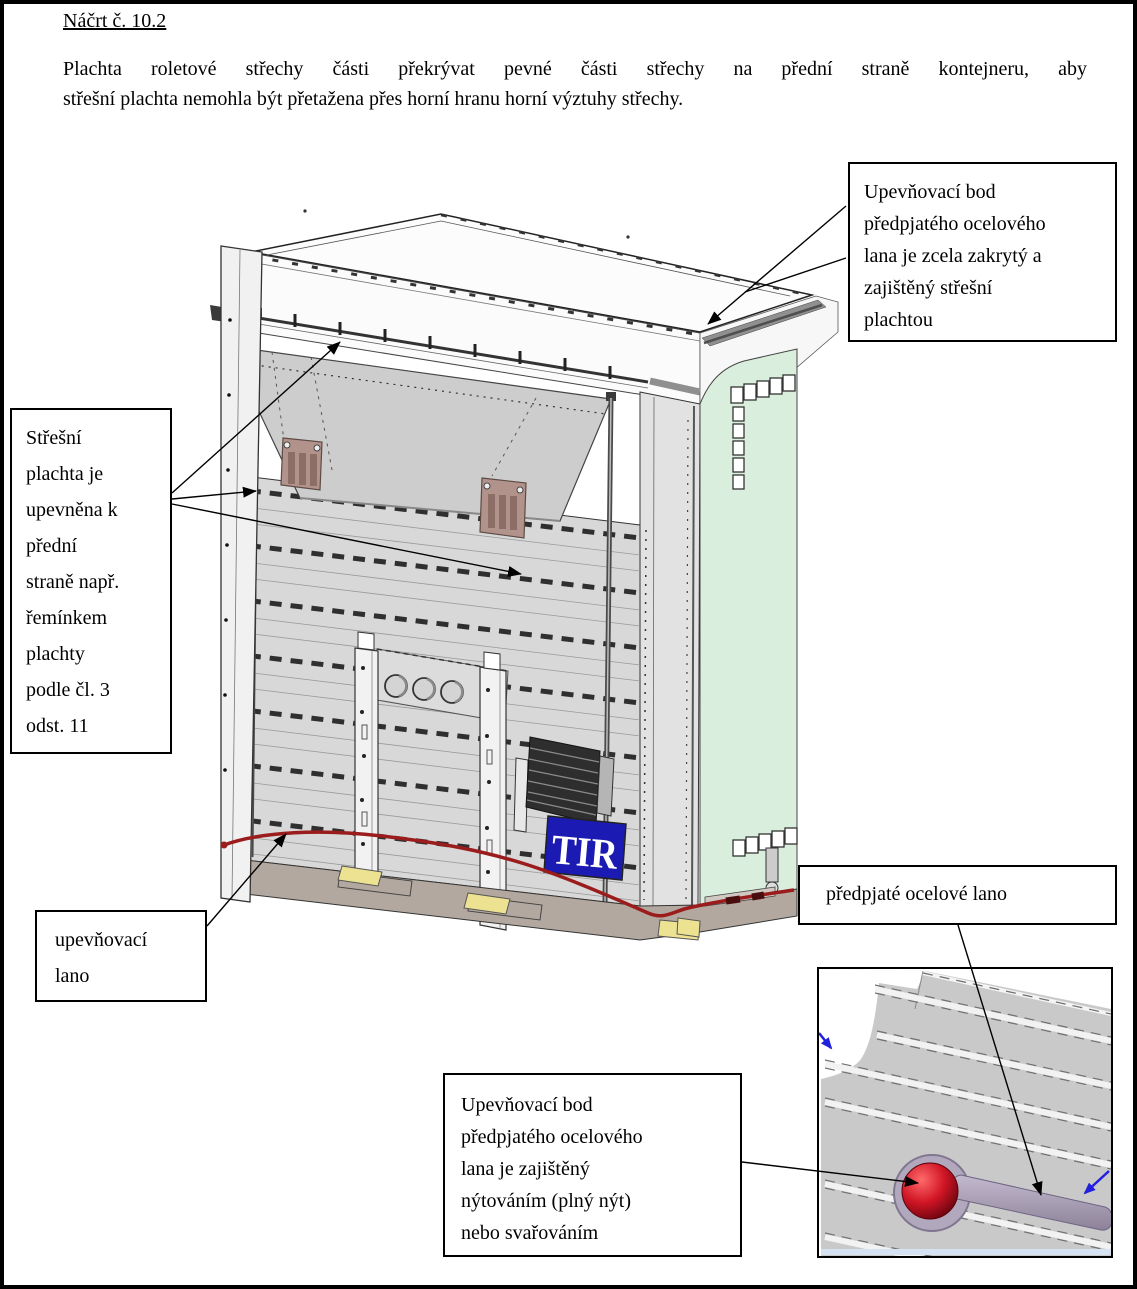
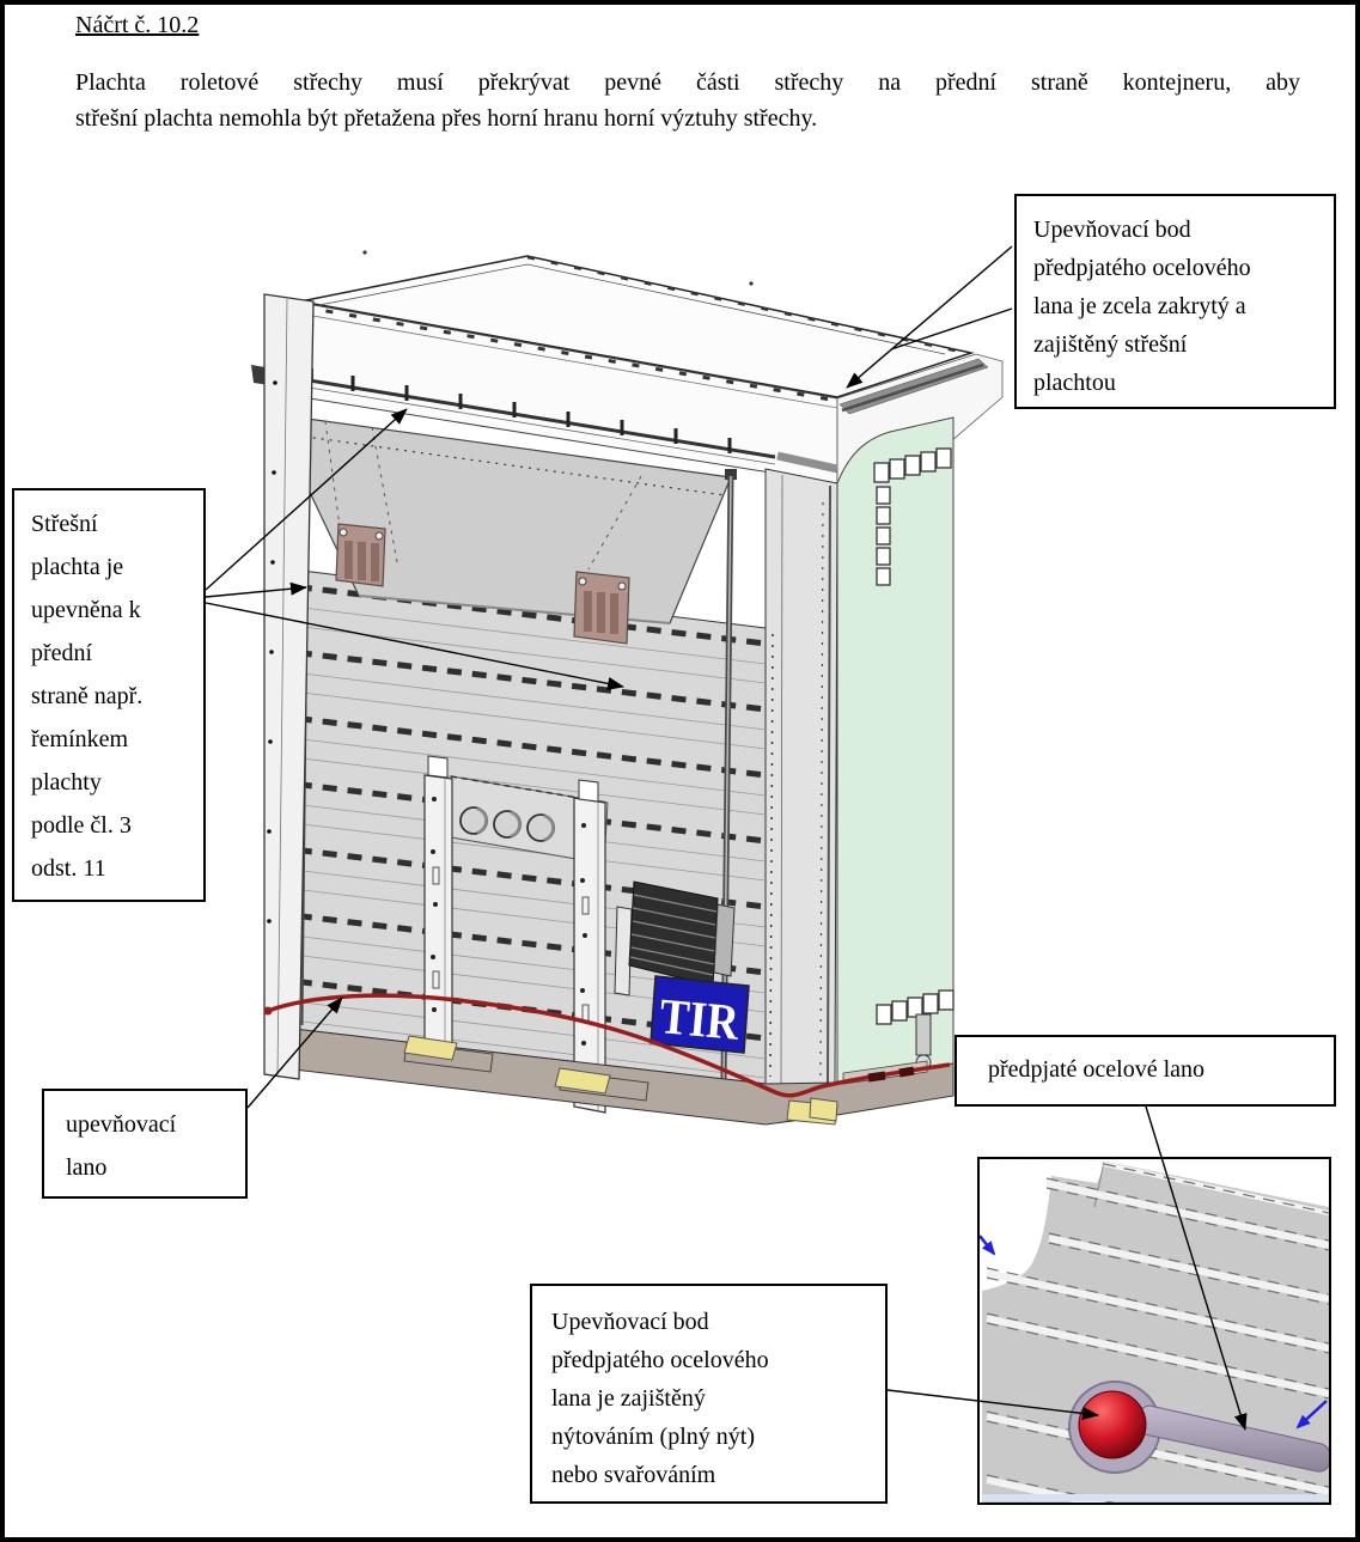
  Náčrt č. 10.2
- Plachta roletové střechy části překrývat pevné části střechy na přední straně kontejneru, aby
+ Plachta roletové střechy musí překrývat pevné části střechy na přední straně kontejneru, aby
  střešní plachta nemohla být přetažena přes horní hranu horní výztuhy střechy.
  Upevňovací bod
  předpjatého ocelového
  lana je zcela zakrytý a
  zajištěný střešní
  plachtou
  Střešní
  plachta je
  upevněna k
  přední
  straně např.
  řemínkem
  plachty
  podle čl. 3
  odst. 11
  upevňovací
  lano
  předpjaté ocelové lano
  Upevňovací bod
  předpjatého ocelového
  lana je zajištěný
  nýtováním (plný nýt)
  nebo svařováním
